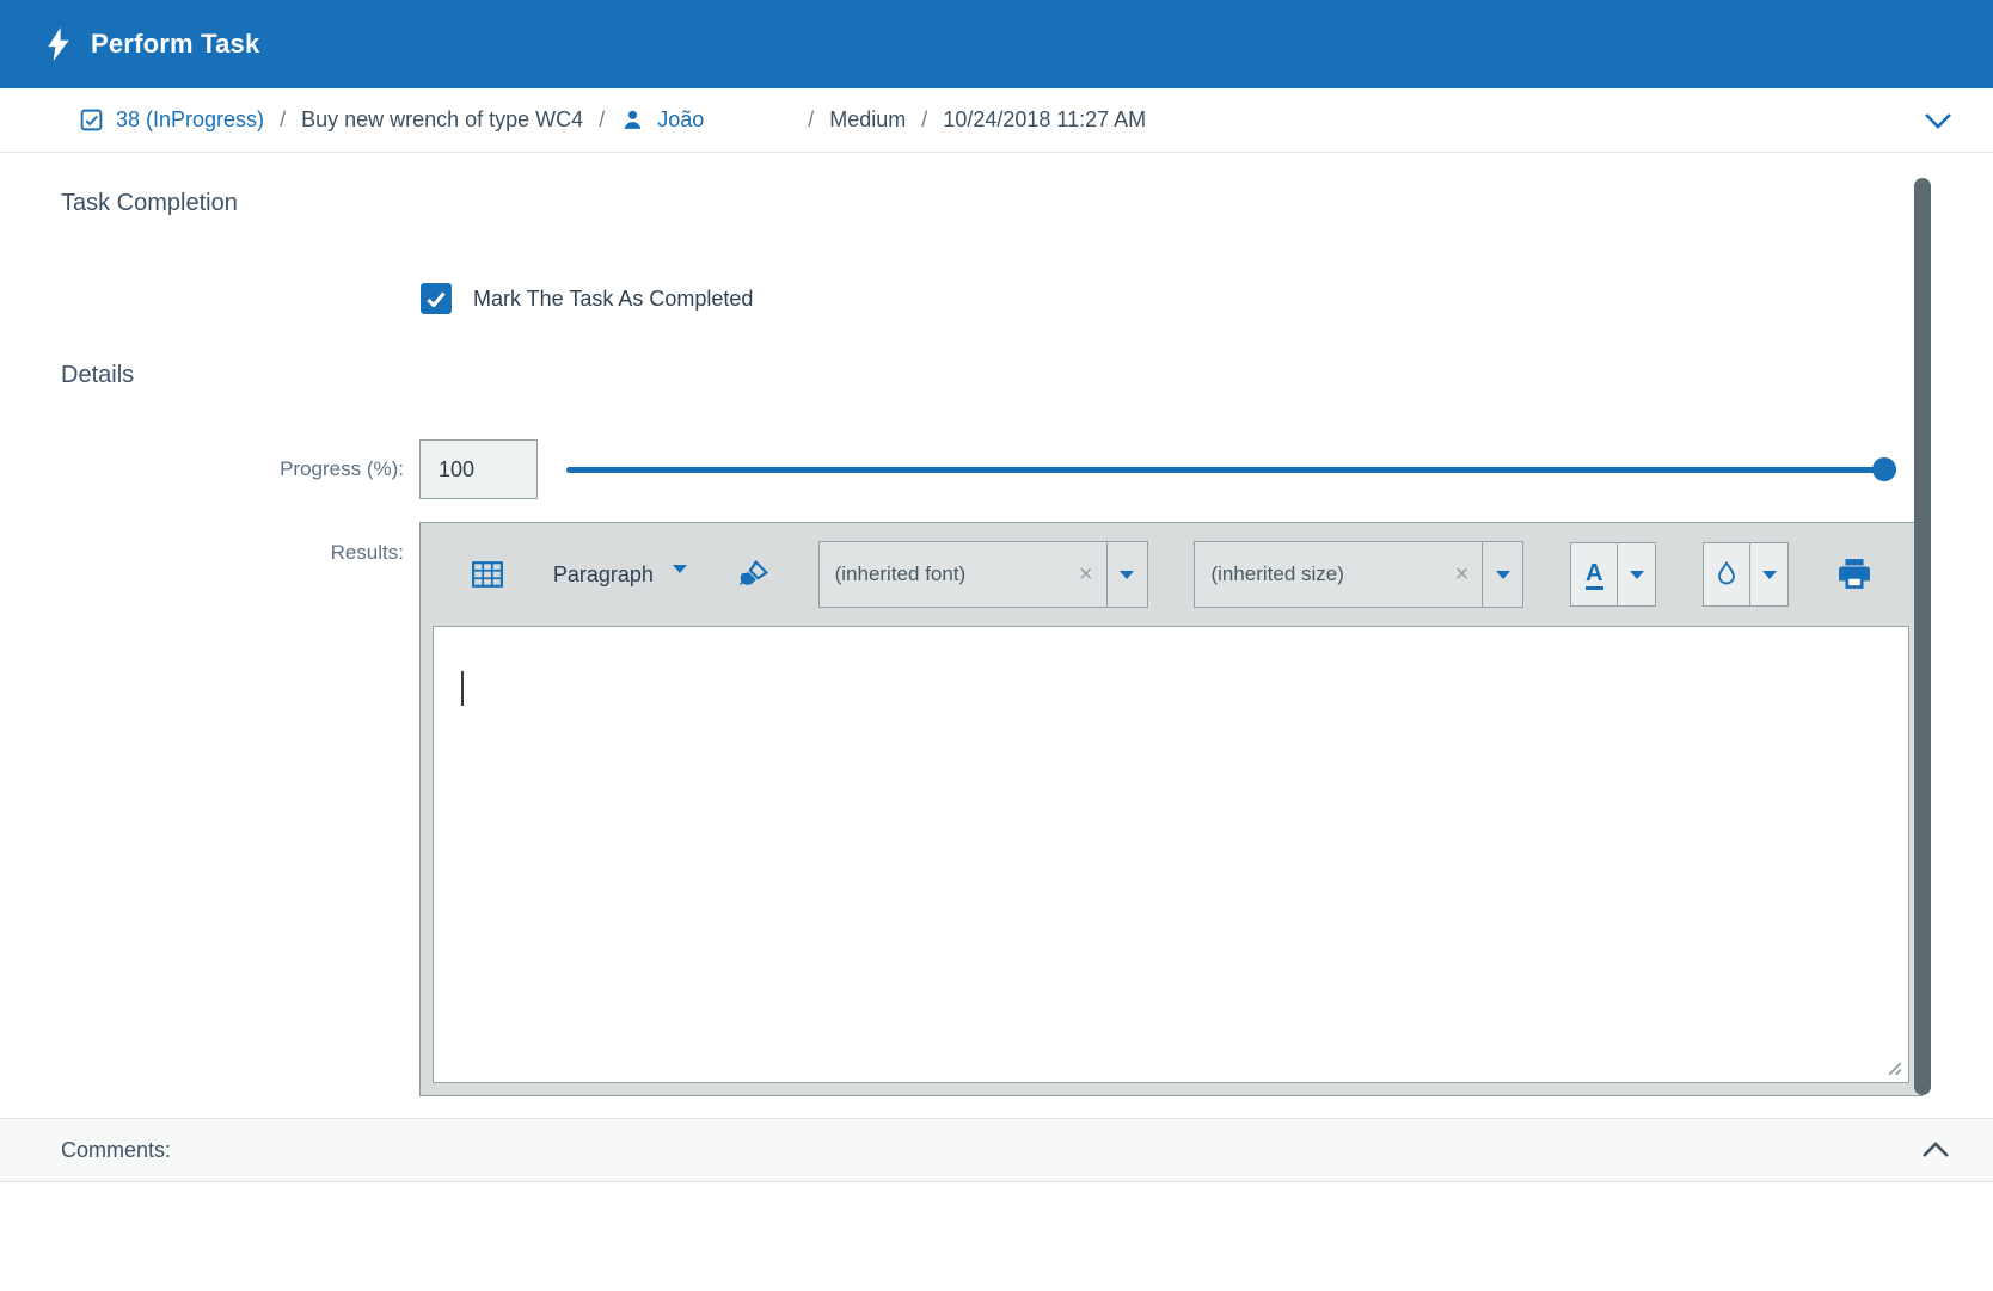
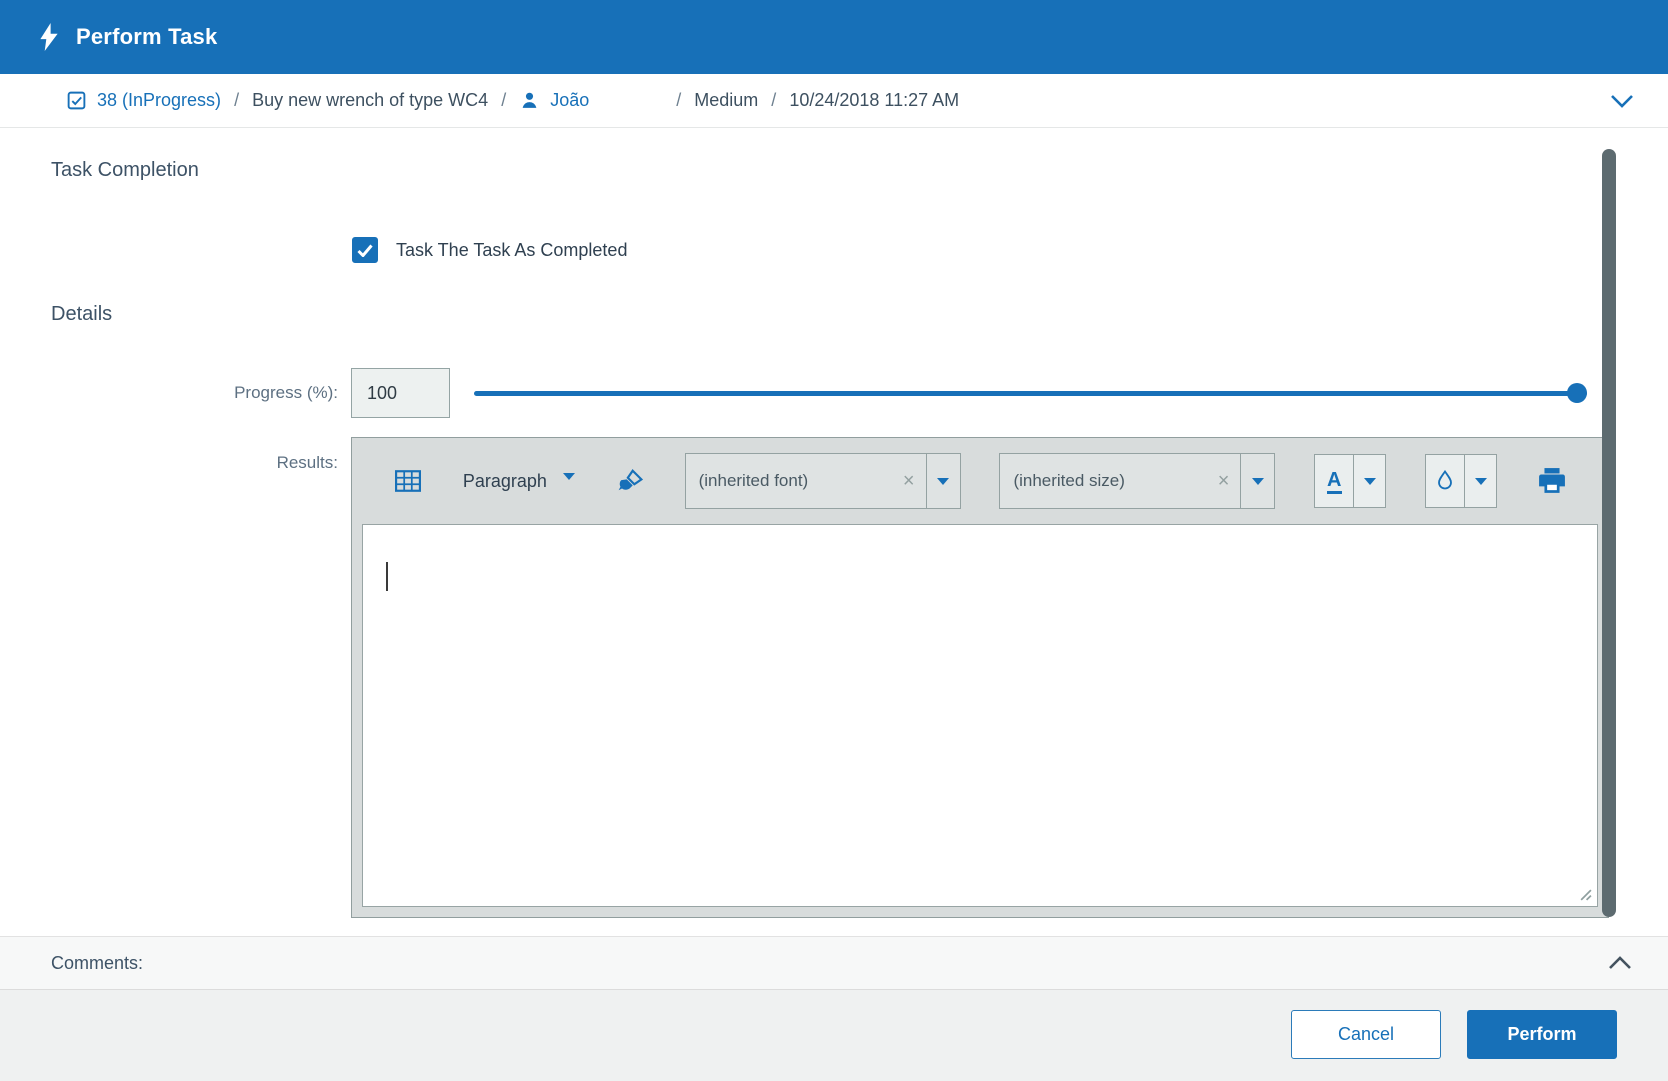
  Perform Task
  38 (InProgress)
  /
  Buy new wrench of type WC4
  /
  João
  /
  Medium
  /
  10/24/2018 11:27 AM
  Task Completion
- Mark The Task As Completed
+ Task The Task As Completed
  Details
  Progress (%):
  100
  Results:
  Paragraph
  (inherited font)
  ×
  (inherited size)
  ×
  A
  Comments:
+ Cancel
+ Perform
